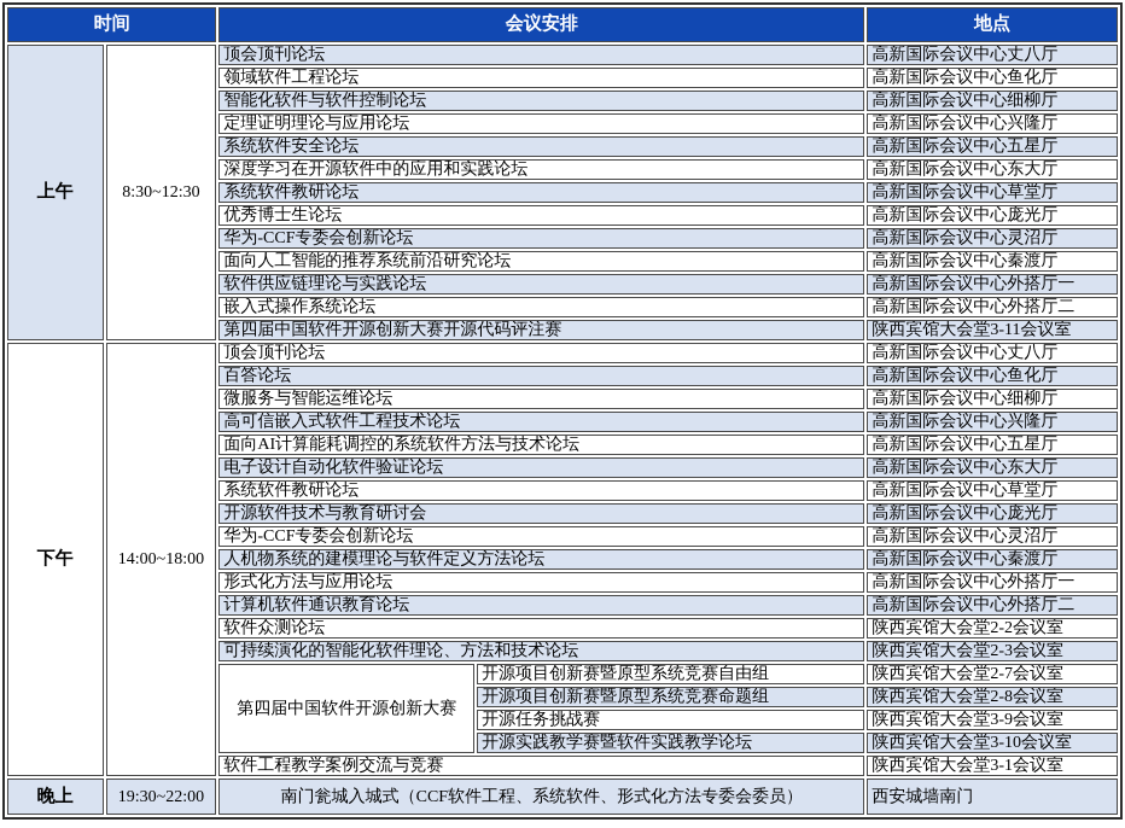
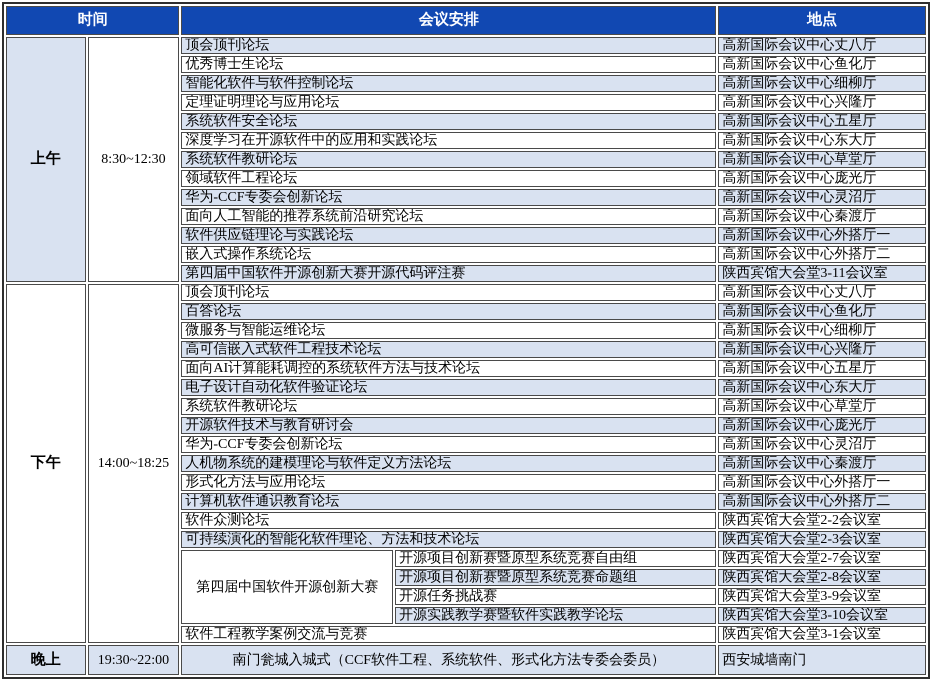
  时间	会议安排	地点
  上午	8:30~12:30	顶会顶刊论坛	高新国际会议中心丈八厅
- 领域软件工程论坛	高新国际会议中心鱼化厅
+ 优秀博士生论坛	高新国际会议中心鱼化厅
  智能化软件与软件控制论坛	高新国际会议中心细柳厅
  定理证明理论与应用论坛	高新国际会议中心兴隆厅
  系统软件安全论坛	高新国际会议中心五星厅
  深度学习在开源软件中的应用和实践论坛	高新国际会议中心东大厅
  系统软件教研论坛	高新国际会议中心草堂厅
- 优秀博士生论坛	高新国际会议中心庞光厅
+ 领域软件工程论坛	高新国际会议中心庞光厅
  华为-CCF专委会创新论坛	高新国际会议中心灵沼厅
  面向人工智能的推荐系统前沿研究论坛	高新国际会议中心秦渡厅
  软件供应链理论与实践论坛	高新国际会议中心外搭厅一
  嵌入式操作系统论坛	高新国际会议中心外搭厅二
  第四届中国软件开源创新大赛开源代码评注赛	陕西宾馆大会堂3-11会议室
- 下午	14:00~18:00	顶会顶刊论坛	高新国际会议中心丈八厅
+ 下午	14:00~18:25	顶会顶刊论坛	高新国际会议中心丈八厅
  百答论坛	高新国际会议中心鱼化厅
  微服务与智能运维论坛	高新国际会议中心细柳厅
  高可信嵌入式软件工程技术论坛	高新国际会议中心兴隆厅
  面向AI计算能耗调控的系统软件方法与技术论坛	高新国际会议中心五星厅
  电子设计自动化软件验证论坛	高新国际会议中心东大厅
  系统软件教研论坛	高新国际会议中心草堂厅
  开源软件技术与教育研讨会	高新国际会议中心庞光厅
  华为-CCF专委会创新论坛	高新国际会议中心灵沼厅
  人机物系统的建模理论与软件定义方法论坛	高新国际会议中心秦渡厅
  形式化方法与应用论坛	高新国际会议中心外搭厅一
  计算机软件通识教育论坛	高新国际会议中心外搭厅二
  软件众测论坛	陕西宾馆大会堂2-2会议室
  可持续演化的智能化软件理论、方法和技术论坛	陕西宾馆大会堂2-3会议室
  第四届中国软件开源创新大赛	开源项目创新赛暨原型系统竞赛自由组	陕西宾馆大会堂2-7会议室
  开源项目创新赛暨原型系统竞赛命题组	陕西宾馆大会堂2-8会议室
  开源任务挑战赛	陕西宾馆大会堂3-9会议室
  开源实践教学赛暨软件实践教学论坛	陕西宾馆大会堂3-10会议室
  软件工程教学案例交流与竞赛	陕西宾馆大会堂3-1会议室
  晚上	19:30~22:00	南门瓮城入城式（CCF软件工程、系统软件、形式化方法专委会委员）	西安城墙南门
